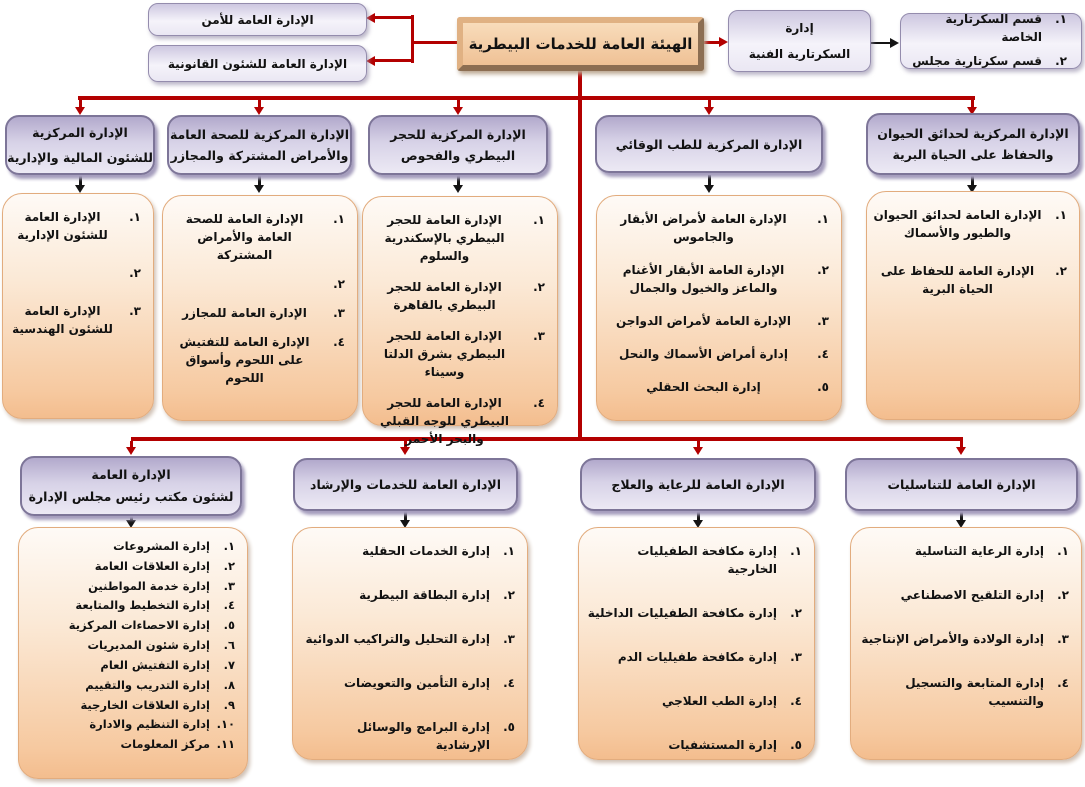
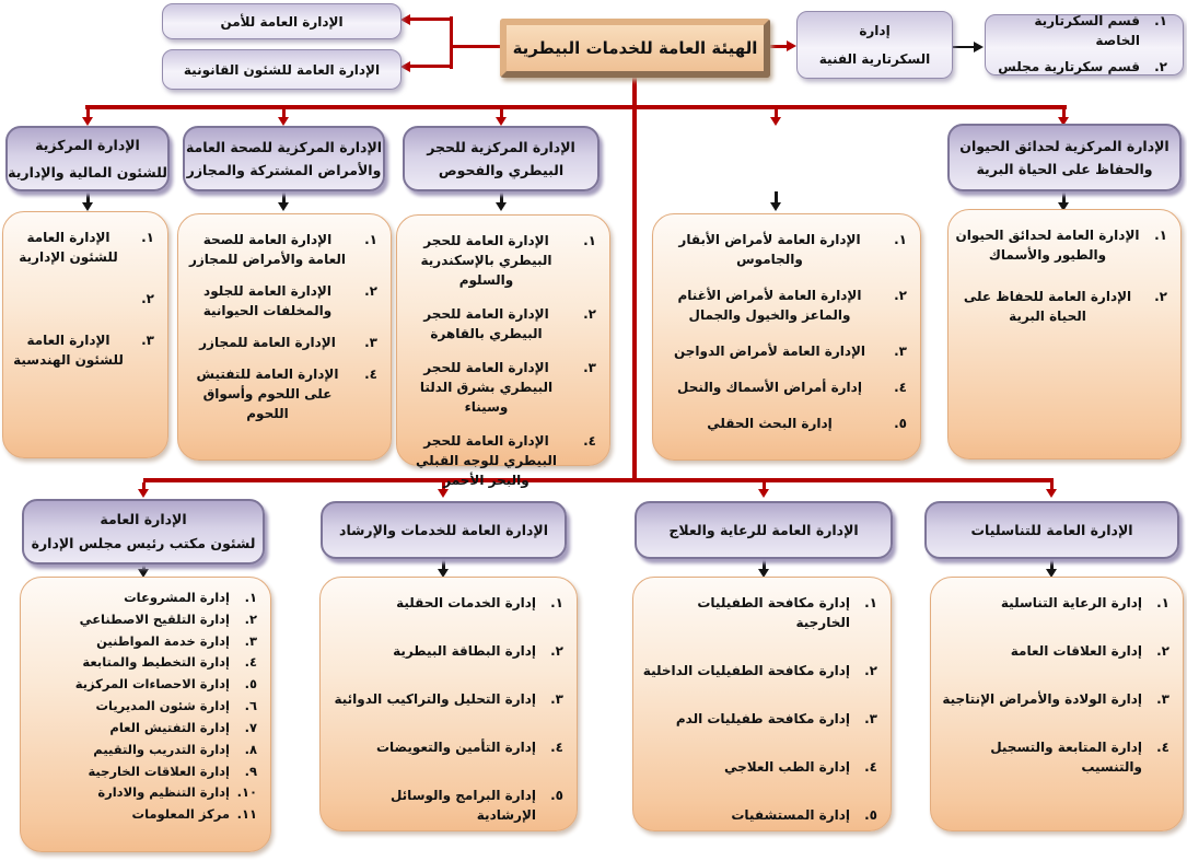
  الإدارة العامة للأمن
  الإدارة العامة للشئون القانونية
  الهيئة العامة للخدمات البيطرية
  إدارة
  السكرتارية الفنية
  ١.
  قسم السكرتارية الخاصة
  ٢.
  قسم سكرتارية مجلس
  الإدارة المركزية
  للشئون المالية والإدارية
  الإدارة المركزية للصحة العامة
  والأمراض المشتركة والمجازر
  الإدارة المركزية للحجر
  البيطري والفحوص
- الإدارة المركزية للطب الوقائي
  الإدارة المركزية لحدائق الحيوان
  والحفاظ على الحياة البرية
  ١.
  الإدارة العامة للشئون الإدارية
  ٢.
  ٣.
  الإدارة العامة للشئون الهندسية
  ١.
- الإدارة العامة للصحة العامة والأمراض المشتركة
+ الإدارة العامة للصحة العامة والأمراض للمجازر
  ٢.
+ الإدارة العامة للجلود والمخلفات الحيوانية
  ٣.
  الإدارة العامة للمجازر
  ٤.
  الإدارة العامة للتفتيش على اللحوم وأسواق اللحوم
  ١.
  الإدارة العامة للحجر البيطري بالإسكندرية والسلوم
  ٢.
  الإدارة العامة للحجر البيطري بالقاهرة
  ٣.
  الإدارة العامة للحجر البيطري بشرق الدلتا وسيناء
  ٤.
  الإدارة العامة للحجر البيطري للوجه القبلي والبحر الأحمر
  ١.
  الإدارة العامة لأمراض الأبقار والجاموس
  ٢.
- الإدارة العامة الأبقار الأغنام والماعز والخيول والجمال
+ الإدارة العامة لأمراض الأغنام والماعز والخيول والجمال
  ٣.
  الإدارة العامة لأمراض الدواجن
  ٤.
  إدارة أمراض الأسماك والنحل
  ٥.
  إدارة البحث الحقلي
  ١.
  الإدارة العامة لحدائق الحيوان والطيور والأسماك
  ٢.
  الإدارة العامة للحفاظ على الحياة البرية
  الإدارة العامة
  لشئون مكتب رئيس مجلس الإدارة
  الإدارة العامة للخدمات والإرشاد
  الإدارة العامة للرعاية والعلاج
  الإدارة العامة للتناسليات
  ١.
  إدارة المشروعات
  ٢.
- إدارة العلاقات العامة
+ إدارة التلقيح الاصطناعي
  ٣.
  إدارة خدمة المواطنين
  ٤.
  إدارة التخطيط والمتابعة
  ٥.
  إدارة الاحصاءات المركزية
  ٦.
  إدارة شئون المديريات
  ٧.
  إدارة التفتيش العام
  ٨.
  إدارة التدريب والتقييم
  ٩.
  إدارة العلاقات الخارجية
  ١٠.
  إدارة التنظيم والادارة
  ١١.
  مركز المعلومات
  ١.
  إدارة الخدمات الحقلية
  ٢.
  إدارة البطاقة البيطرية
  ٣.
  إدارة التحليل والتراكيب الدوائية
  ٤.
  إدارة التأمين والتعويضات
  ٥.
  إدارة البرامج والوسائل الإرشادية
  ١.
  إدارة مكافحة الطفيليات الخارجية
  ٢.
  إدارة مكافحة الطفيليات الداخلية
  ٣.
  إدارة مكافحة طفيليات الدم
  ٤.
  إدارة الطب العلاجي
  ٥.
  إدارة المستشفيات
  ١.
  إدارة الرعاية التناسلية
  ٢.
- إدارة التلقيح الاصطناعي
+ إدارة العلاقات العامة
  ٣.
  إدارة الولادة والأمراض الإنتاجية
  ٤.
  إدارة المتابعة والتسجيل والتنسيب
